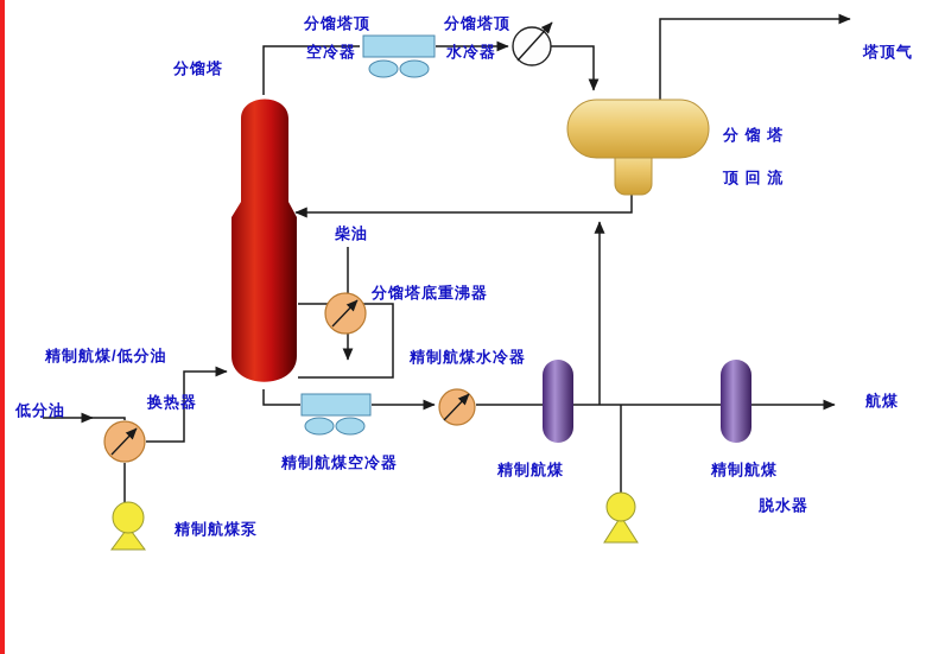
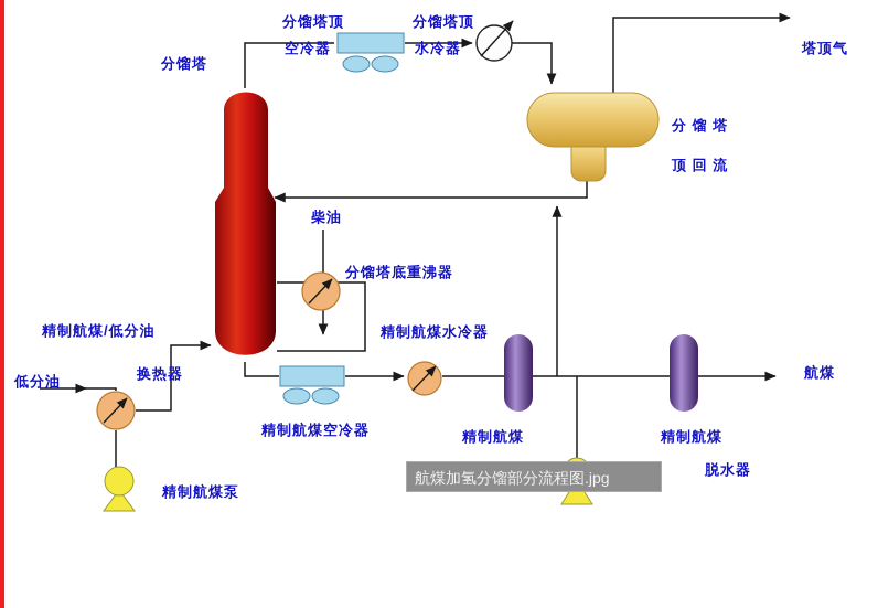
  分馏塔
  分馏塔顶
  空冷器
  分馏塔顶
  水冷器
  塔顶气
  分 馏 塔
  顶 回 流
  柴油
  分馏塔底重沸器
  精制航煤/低分油
  低分油
  换热器
  精制航煤泵
  精制航煤空冷器
  精制航煤水冷器
  精制航煤
  精制航煤
  脱水器
  航煤
+ 航煤加氢分馏部分流程图.jpg
